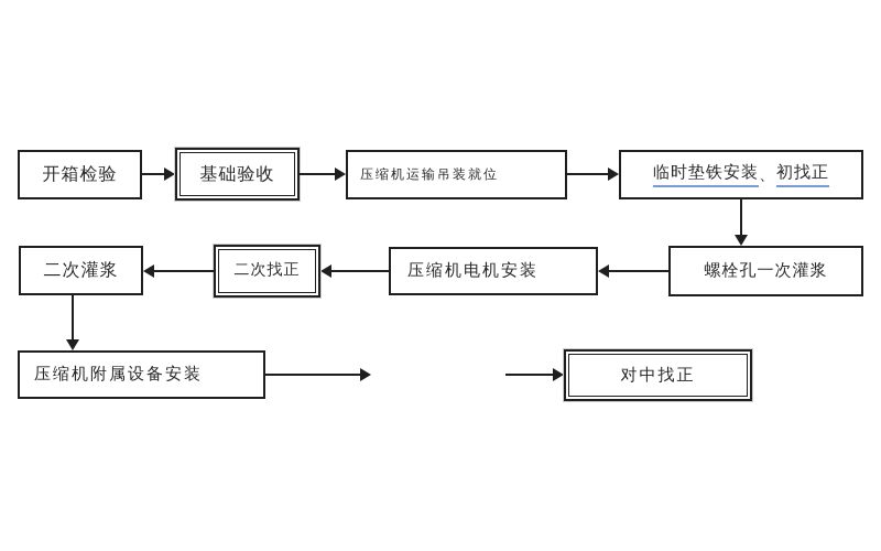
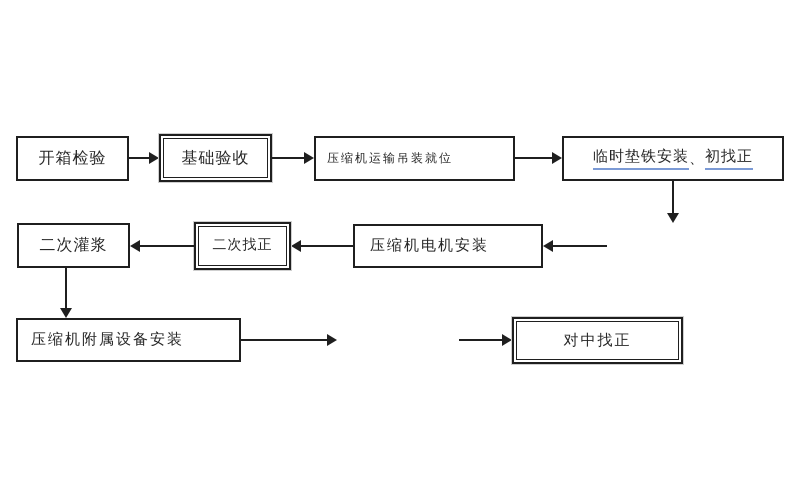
  开箱检验
  基础验收
  压缩机运输吊装就位
  临时垫铁安装
  、
  初找正
- 螺栓孔一次灌浆
  压缩机电机安装
  二次找正
  二次灌浆
  压缩机附属设备安装
  对中找正
